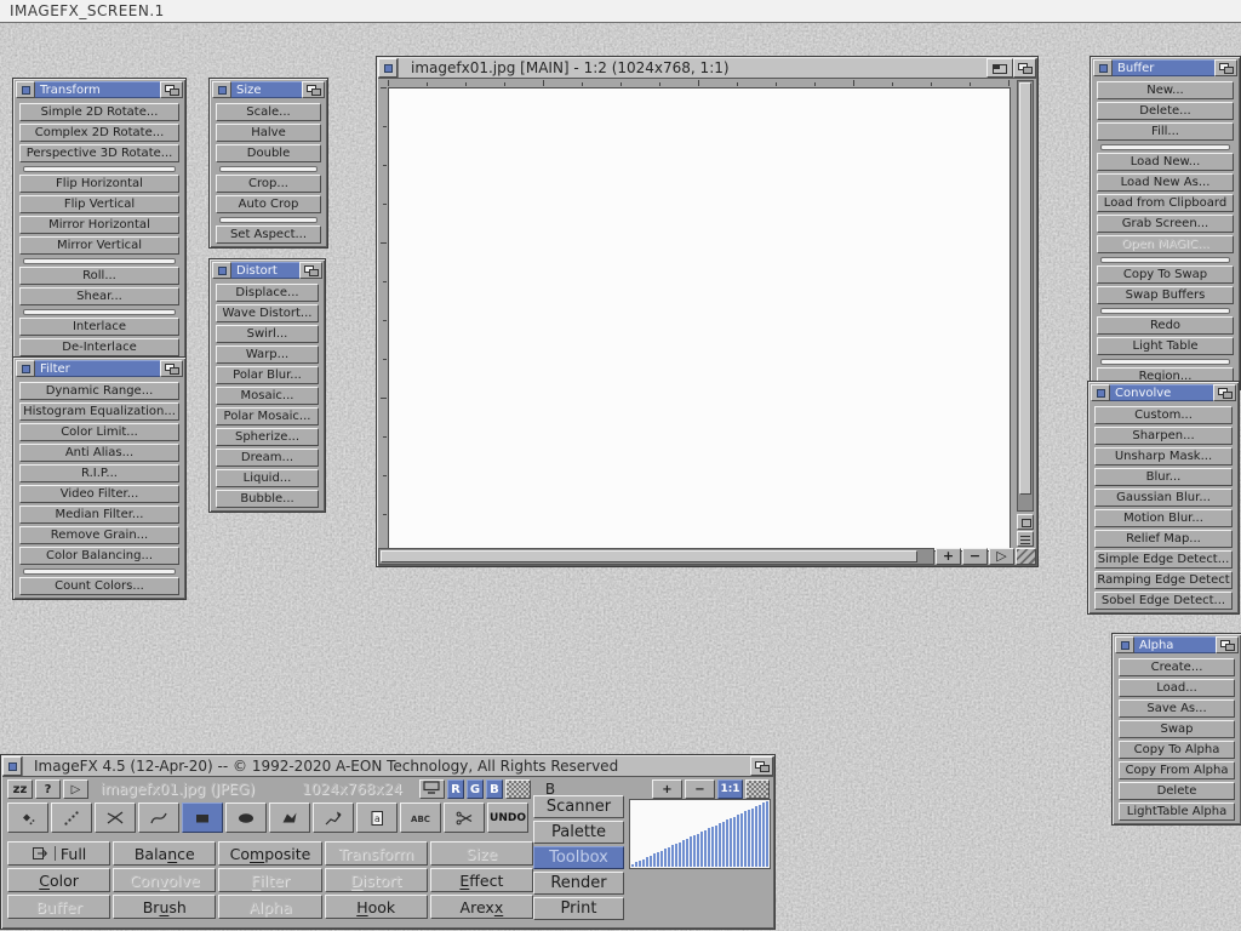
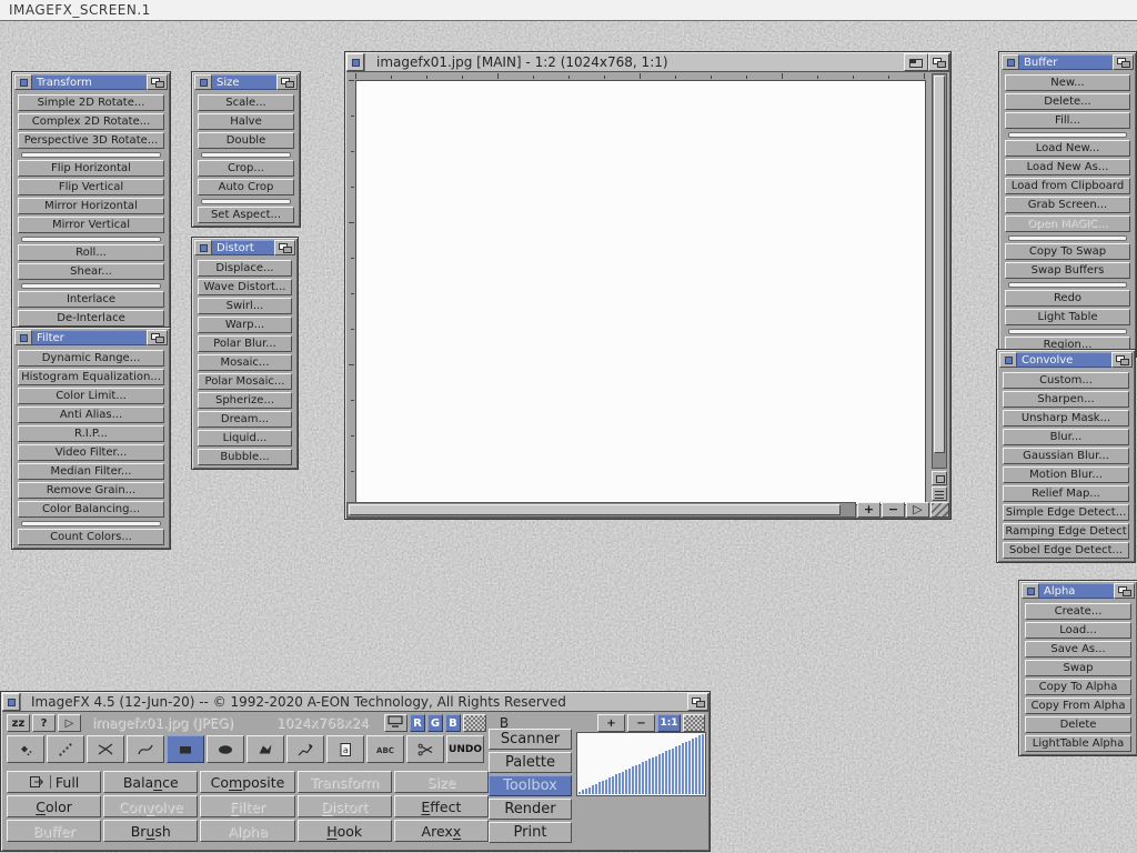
  IMAGEFX_SCREEN.1
  Transform
  Simple 2D Rotate...
  Complex 2D Rotate...
  Perspective 3D Rotate...
  Flip Horizontal
  Flip Vertical
  Mirror Horizontal
  Mirror Vertical
  Roll...
  Shear...
  Interlace
  De-Interlace
  Size
  Scale...
  Halve
  Double
  Crop...
  Auto Crop
  Set Aspect...
  Distort
  Displace...
  Wave Distort...
  Swirl...
  Warp...
  Polar Blur...
  Mosaic...
  Polar Mosaic...
  Spherize...
  Dream...
  Liquid...
  Bubble...
  Filter
  Dynamic Range...
  Histogram Equalization...
  Color Limit...
  Anti Alias...
  R.I.P...
  Video Filter...
  Median Filter...
  Remove Grain...
  Color Balancing...
  Count Colors...
  Buffer
  New...
  Delete...
  Fill...
  Load New...
  Load New As...
  Load from Clipboard
  Grab Screen...
  Open MAGIC...
  Copy To Swap
  Swap Buffers
  Redo
  Light Table
  Region...
  Convolve
  Custom...
  Sharpen...
  Unsharp Mask...
  Blur...
  Gaussian Blur...
  Motion Blur...
  Relief Map...
  Simple Edge Detect...
  Ramping Edge Detect
  Sobel Edge Detect...
  Alpha
  Create...
  Load...
  Save As...
  Swap
  Copy To Alpha
  Copy From Alpha
  Delete
  LightTable Alpha
  imagefx01.jpg [MAIN] - 1:2 (1024x768, 1:1)
  +
  −
  ▷
- ImageFX 4.5 (12-Apr-20) -- © 1992-2020 A-EON Technology, All Rights Reserved
+ ImageFX 4.5 (12-Jun-20) -- © 1992-2020 A-EON Technology, All Rights Reserved
  zz
  ?
  ▷
  imagefx01.jpg (JPEG)
  1024x768x24
  R
  G
  B
  B
  +
  −
  1:1
  a
  ABC
  UNDO
  Full
  Bala
  n
  ce
  Co
  m
  posite
  Transform
  Size
  C
  olor
  Con
  v
  olve
  F
  ilter
  D
  istort
  E
  ffect
  Buffer
  Br
  u
  sh
  Alpha
  H
  ook
  Arex
  x
  Scanner
  Palette
  Toolbox
  Render
  Print
